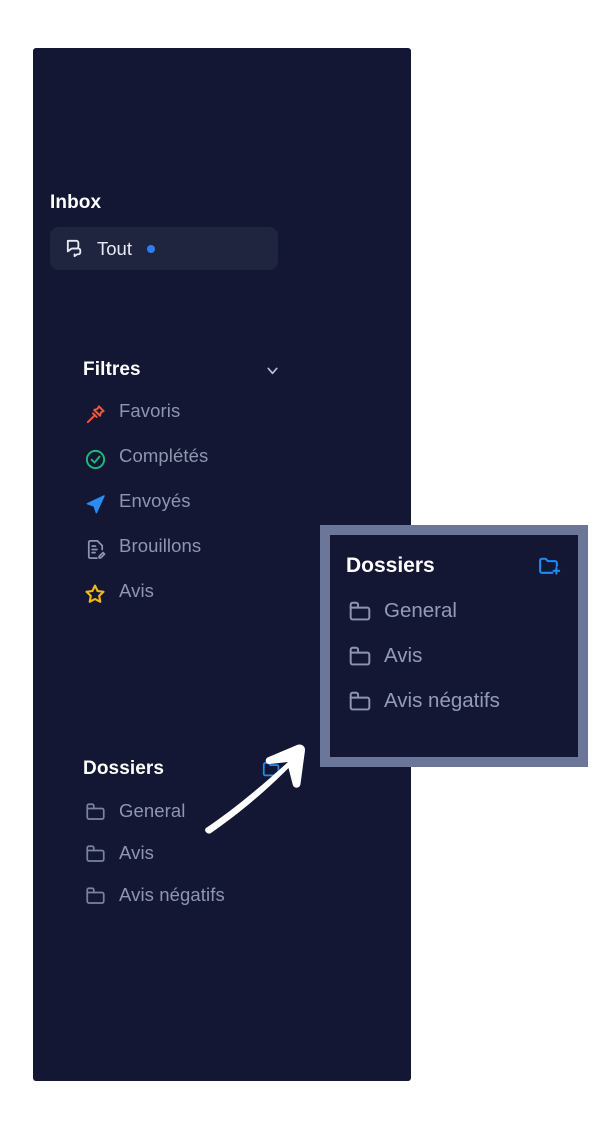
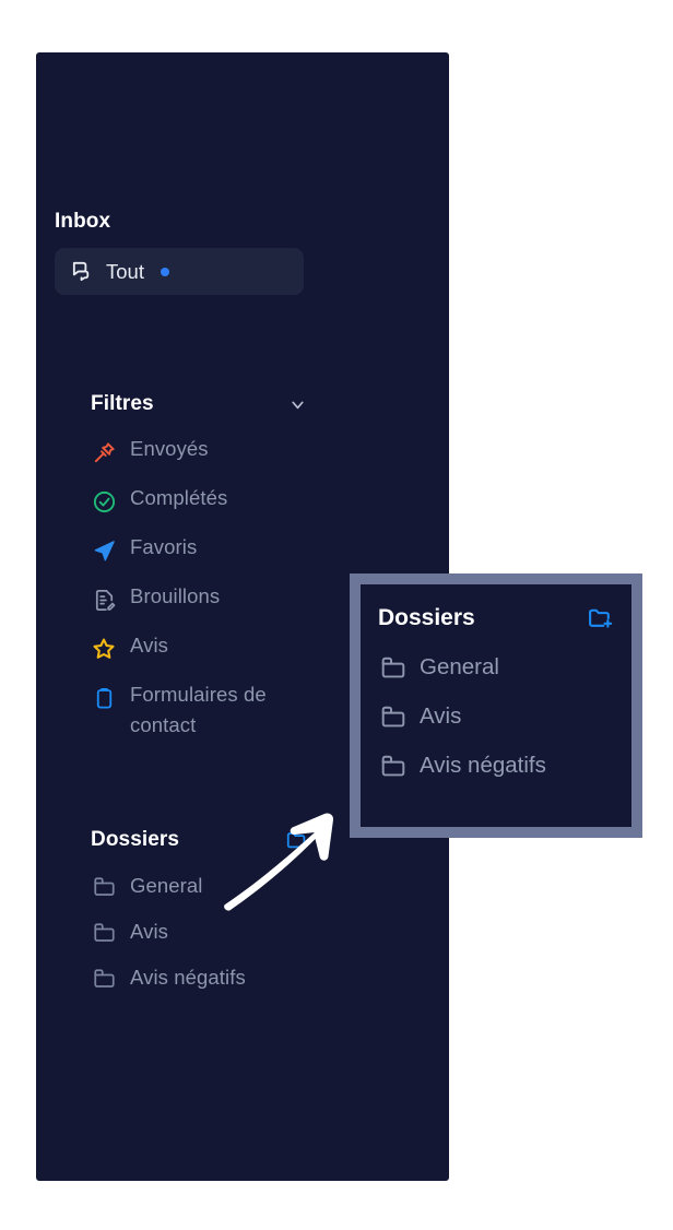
  Inbox
  Tout
  Filtres
- Favoris
+ Envoyés
  Complétés
- Envoyés
+ Favoris
  Brouillons
  Avis
+ Formulaires de contact
  Dossiers
  General
  Avis
  Avis négatifs
  Dossiers
  General
  Avis
  Avis négatifs
